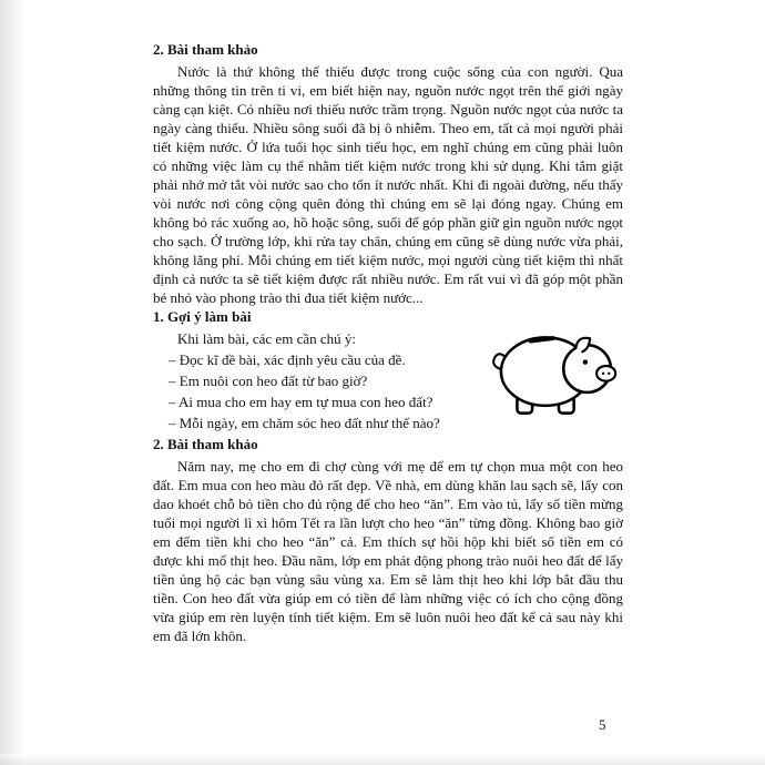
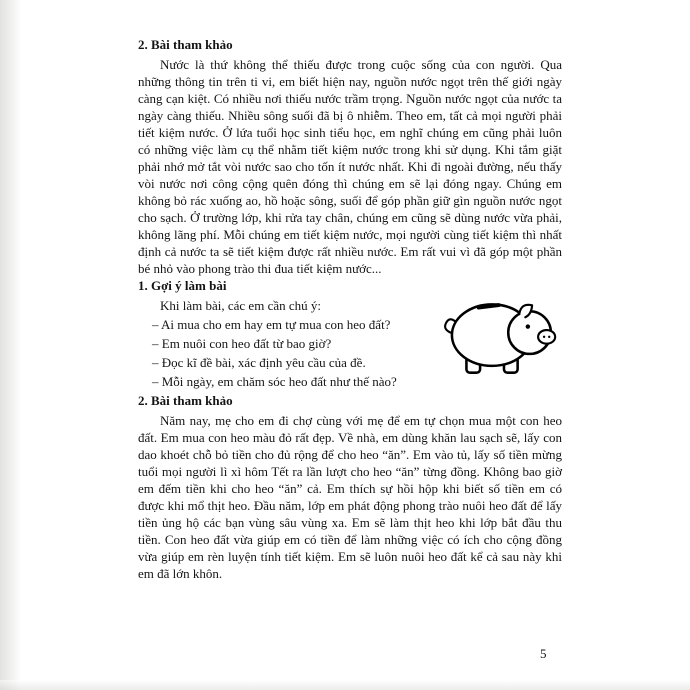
  2. Bài tham khảo
  Nước là thứ không thể thiếu được trong cuộc sống của con người. Qua những thông tin trên ti vi, em biết hiện nay, nguồn nước ngọt trên thế giới ngày càng cạn kiệt. Có nhiều nơi thiếu nước trầm trọng. Nguồn nước ngọt của nước ta ngày càng thiếu. Nhiều sông suối đã bị ô nhiễm. Theo em, tất cả mọi người phải tiết kiệm nước. Ở lứa tuổi học sinh tiểu học, em nghĩ chúng em cũng phải luôn có những việc làm cụ thể nhằm tiết kiệm nước trong khi sử dụng. Khi tắm giặt phải nhớ mở tắt vòi nước sao cho tốn ít nước nhất. Khi đi ngoài đường, nếu thấy vòi nước nơi công cộng quên đóng thì chúng em sẽ lại đóng ngay. Chúng em không bỏ rác xuống ao, hồ hoặc sông, suối để góp phần giữ gìn nguồn nước ngọt cho sạch. Ở trường lớp, khi rửa tay chân, chúng em cũng sẽ dùng nước vừa phải, không lãng phí. Mỗi chúng em tiết kiệm nước, mọi người cùng tiết kiệm thì nhất định cả nước ta sẽ tiết kiệm được rất nhiều nước. Em rất vui vì đã góp một phần bé nhỏ vào phong trào thi đua tiết kiệm nước...
  1. Gợi ý làm bài
  Khi làm bài, các em cần chú ý:
- – Đọc kĩ đề bài, xác định yêu cầu của đề.
+ – Ai mua cho em hay em tự mua con heo đất?
  – Em nuôi con heo đất từ bao giờ?
- – Ai mua cho em hay em tự mua con heo đất?
+ – Đọc kĩ đề bài, xác định yêu cầu của đề.
  – Mỗi ngày, em chăm sóc heo đất như thế nào?
  2. Bài tham khảo
  Năm nay, mẹ cho em đi chợ cùng với mẹ để em tự chọn mua một con heo đất. Em mua con heo màu đỏ rất đẹp. Về nhà, em dùng khăn lau sạch sẽ, lấy con dao khoét chỗ bỏ tiền cho đủ rộng để cho heo “ăn”. Em vào tủ, lấy số tiền mừng tuổi mọi người lì xì hôm Tết ra lần lượt cho heo “ăn” từng đồng. Không bao giờ em đếm tiền khi cho heo “ăn” cả. Em thích sự hồi hộp khi biết số tiền em có được khi mổ thịt heo. Đầu năm, lớp em phát động phong trào nuôi heo đất để lấy tiền ủng hộ các bạn vùng sâu vùng xa. Em sẽ làm thịt heo khi lớp bắt đầu thu tiền. Con heo đất vừa giúp em có tiền để làm những việc có ích cho cộng đồng vừa giúp em rèn luyện tính tiết kiệm. Em sẽ luôn nuôi heo đất kể cả sau này khi em đã lớn khôn.
  5
